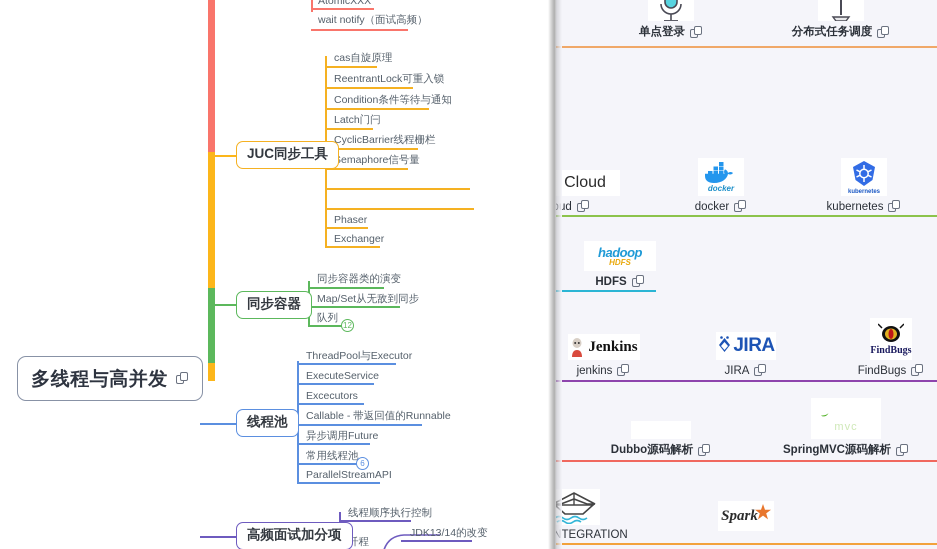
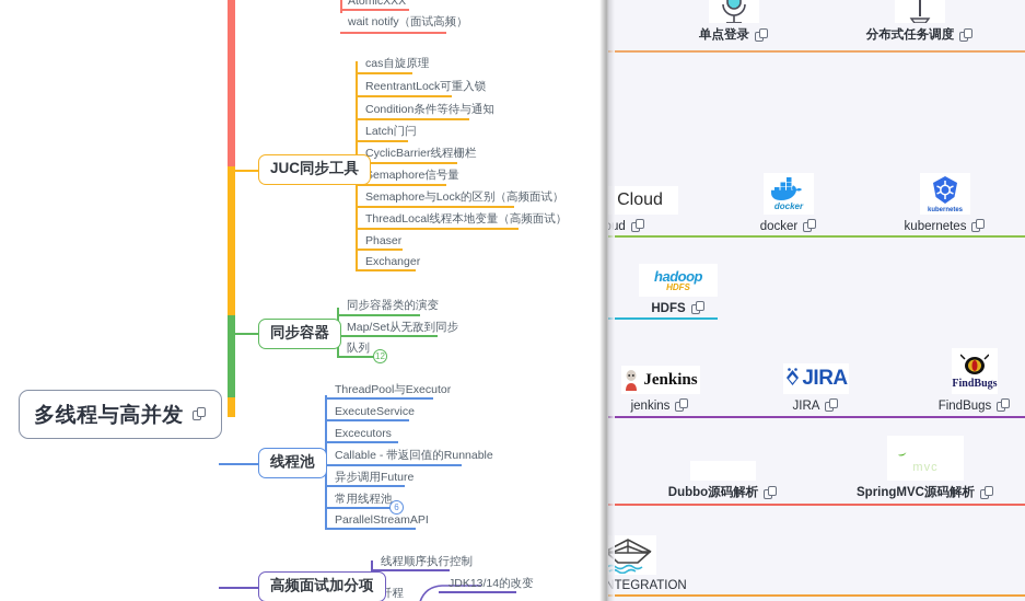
  多线程与高并发
  AtomicXXX
  wait notify（面试高频）
  JUC同步工具
  cas自旋原理
  ReentrantLock可重入锁
  Condition条件等待与通知
  Latch门闩
  CyclicBarrier线程栅栏
  emaphore信号量
+ Semaphore与Lock的区别（高频面试）
+ ThreadLocal线程本地变量（高频面试）
  Phaser
  Exchanger
  同步容器
  同步容器类的演变
  Map/Set从无敌到同步
  队列
  12
  线程池
  ThreadPool与Executor
  ExecuteService
  Excecutors
  Callable - 带返回值的Runnable
  异步调用Future
  常用线程池
  6
  ParallelStreamAPI
  高频面试加分项
  线程顺序执行控制
  纤程
  JDK13/14的改变
  单点登录
  分布式任务调度
  Cloud
  docker
  docker
  kubernetes
  hadoop
  HDFS
  HDFS
  Jenkins
  jenkins
  JIRA
  JIRA
  FindBugs
  FindBugs
  Dubbo源码解析
  mvc
  SpringMVC源码解析
  TEGRATION
- Spark
